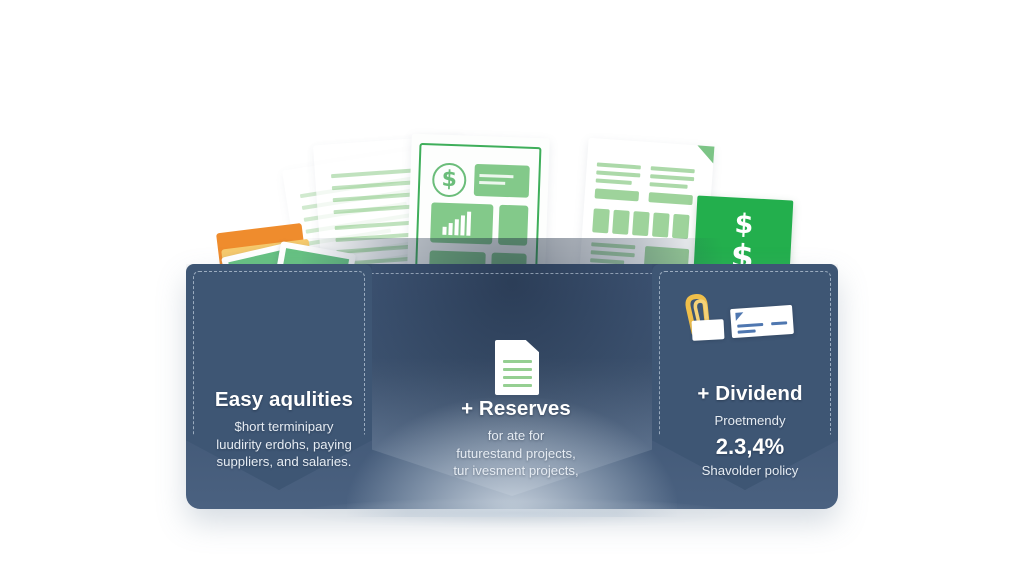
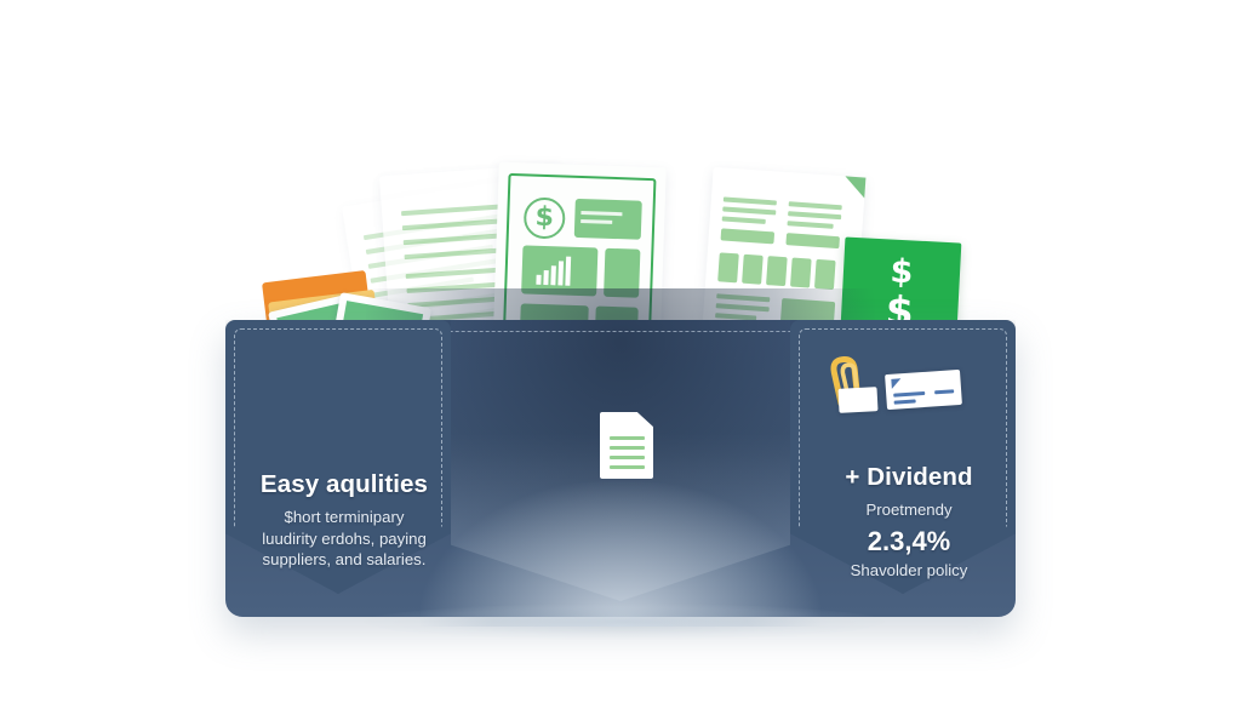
  Easy aqulities
  $hort terminipary
  luudirity erdohs, paying
  suppliers, and salaries.
- + Reserves
- for ate for
- futurestand projects,
- tur ivesment projects,
  + Dividend
  Proetmendy
  2.3,4%
  Shavolder policy
